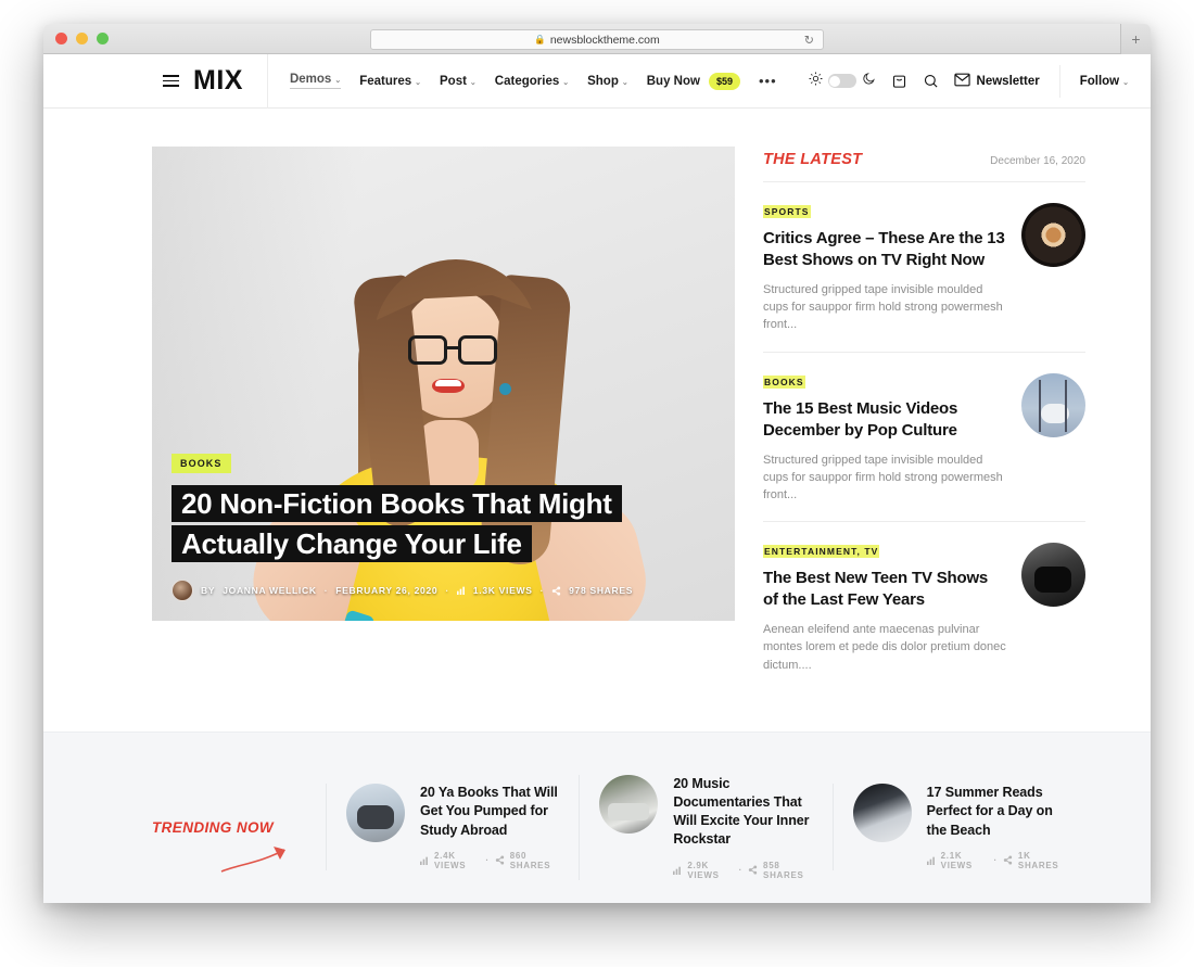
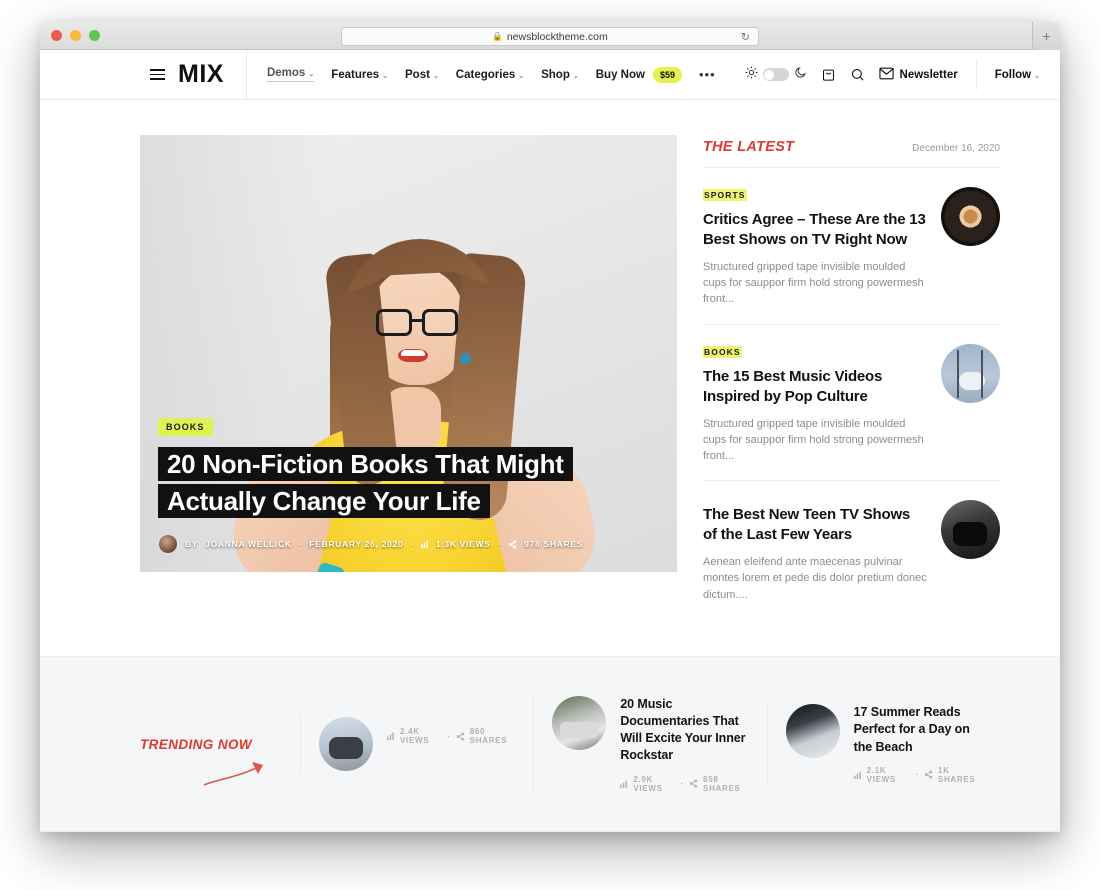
  🔒
  newsblocktheme.com
  ↻
  +
  MIX
  Demos
  Features
  Post
  Categories
  Shop
  Buy Now
  $59
  •••
  Newsletter
  Follow
  BOOKS
  20 Non-Fiction Books That Might
  Actually Change Your Life
  BY
  JOANNA WELLICK
  ·
  FEBRUARY 26, 2020
  ·
  1.3K VIEWS
  ·
  978 SHARES
  THE LATEST
  December 16, 2020
  SPORTS
  Critics Agree – These Are the 13 Best Shows on TV Right Now
  Structured gripped tape invisible moulded cups for sauppor firm hold strong powermesh front...
  BOOKS
- The 15 Best Music Videos December by Pop Culture
+ The 15 Best Music Videos Inspired by Pop Culture
  Structured gripped tape invisible moulded cups for sauppor firm hold strong powermesh front...
- ENTERTAINMENT, TV
  The Best New Teen TV Shows of the Last Few Years
  Aenean eleifend ante maecenas pulvinar montes lorem et pede dis dolor pretium donec dictum....
  TRENDING NOW
- 20 Ya Books That Will Get You Pumped for Study Abroad
  2.4K VIEWS
  ·
  860 SHARES
  20 Music Documentaries That Will Excite Your Inner Rockstar
  2.9K VIEWS
  ·
  858 SHARES
  17 Summer Reads Perfect for a Day on the Beach
  2.1K VIEWS
  ·
  1K SHARES
